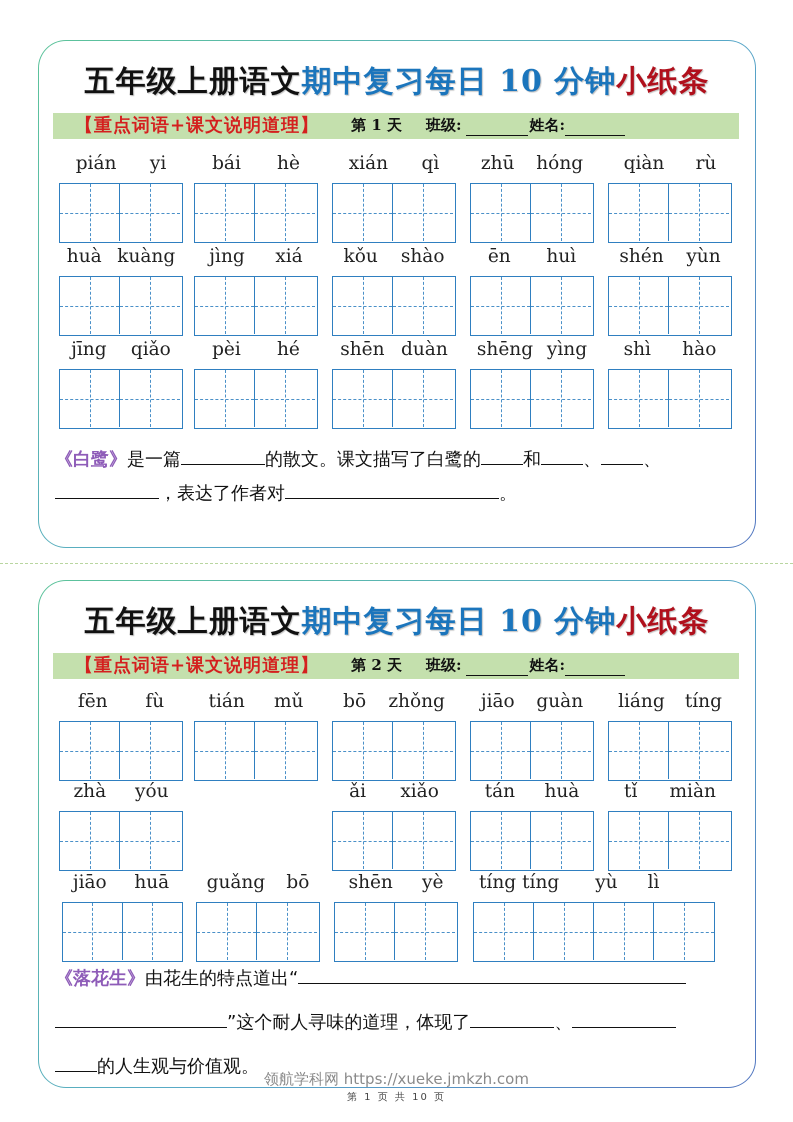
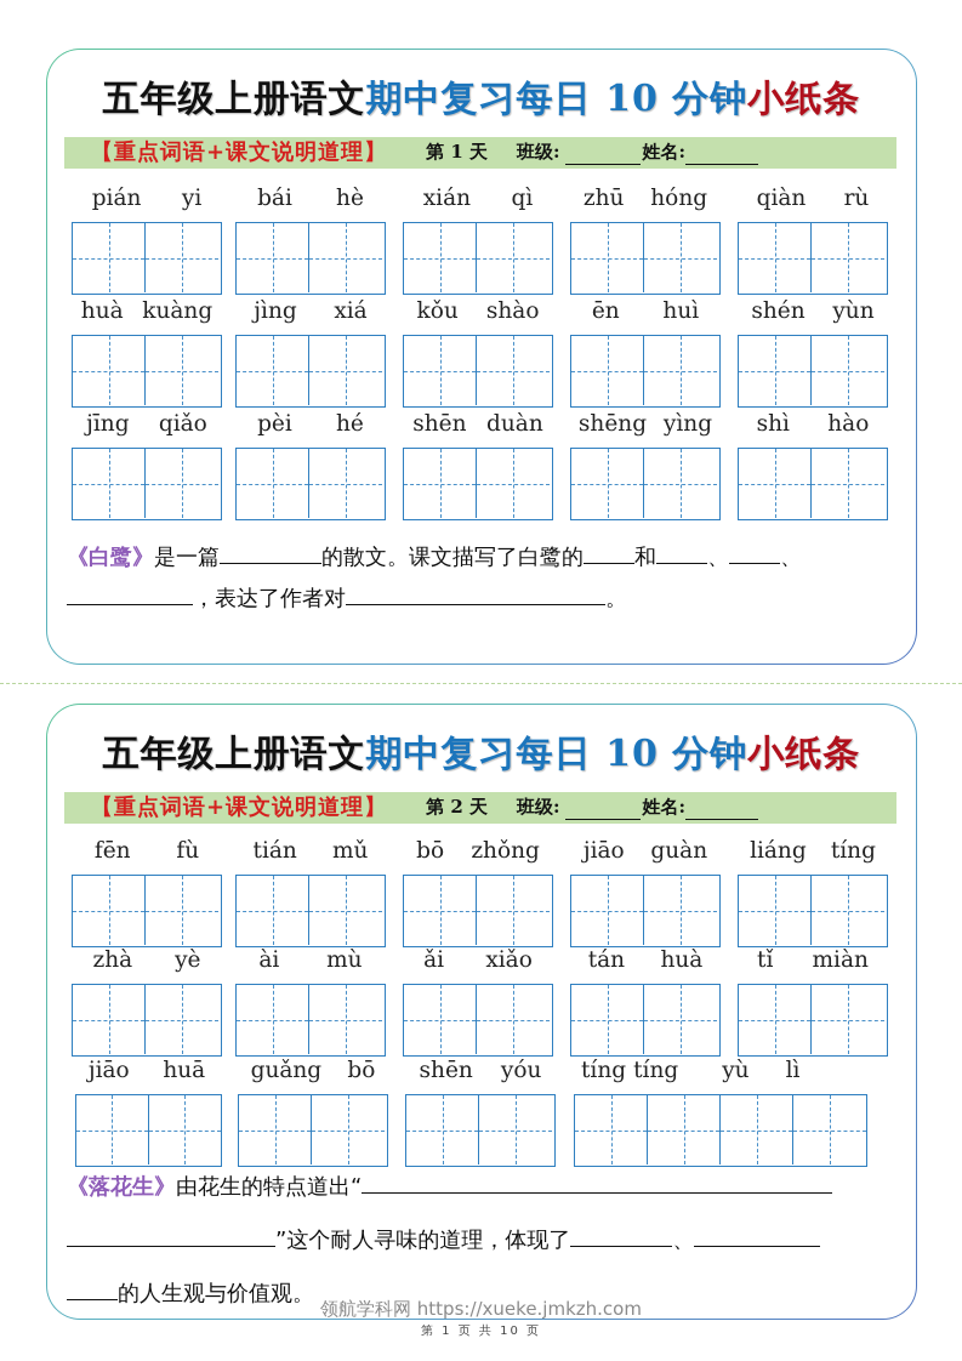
  五年级上册语文期中复习每日 10 分钟小纸条
  【重点词语+课文说明道理】
  第 1 天
  班级:
  姓名:
  pián
  yi
  bái
  hè
  xián
  qì
  zhū
  hóng
  qiàn
  rù
  huà
  kuàng
  jìng
  xiá
  kǒu
  shào
  ēn
  huì
  shén
  yùn
  jīng
  qiǎo
  pèi
  hé
  shēn
  duàn
  shēng
  yìng
  shì
  hào
  《白鹭》是一篇 的散文。课文描写了白鹭的 和 、 、
  ，表达了作者对 。
  五年级上册语文期中复习每日 10 分钟小纸条
  【重点词语+课文说明道理】
  第 2 天
  班级:
  姓名:
  fēn
  fù
  tián
  mǔ
  bō
  zhǒng
  jiāo
  guàn
  liáng
  tíng
  zhà
- yóu
+ yè
+ ài
+ mù
  ǎi
  xiǎo
  tán
  huà
  tǐ
  miàn
  jiāo
  huā
  guǎng
  bō
  shēn
- yè
+ yóu
  tíng
  tíng
  yù
  lì
  《落花生》由花生的特点道出“
  ”这个耐人寻味的道理，体现了 、
  的人生观与价值观。
  领航学科网 https://xueke.jmkzh.com
  第 1 页 共 10 页
